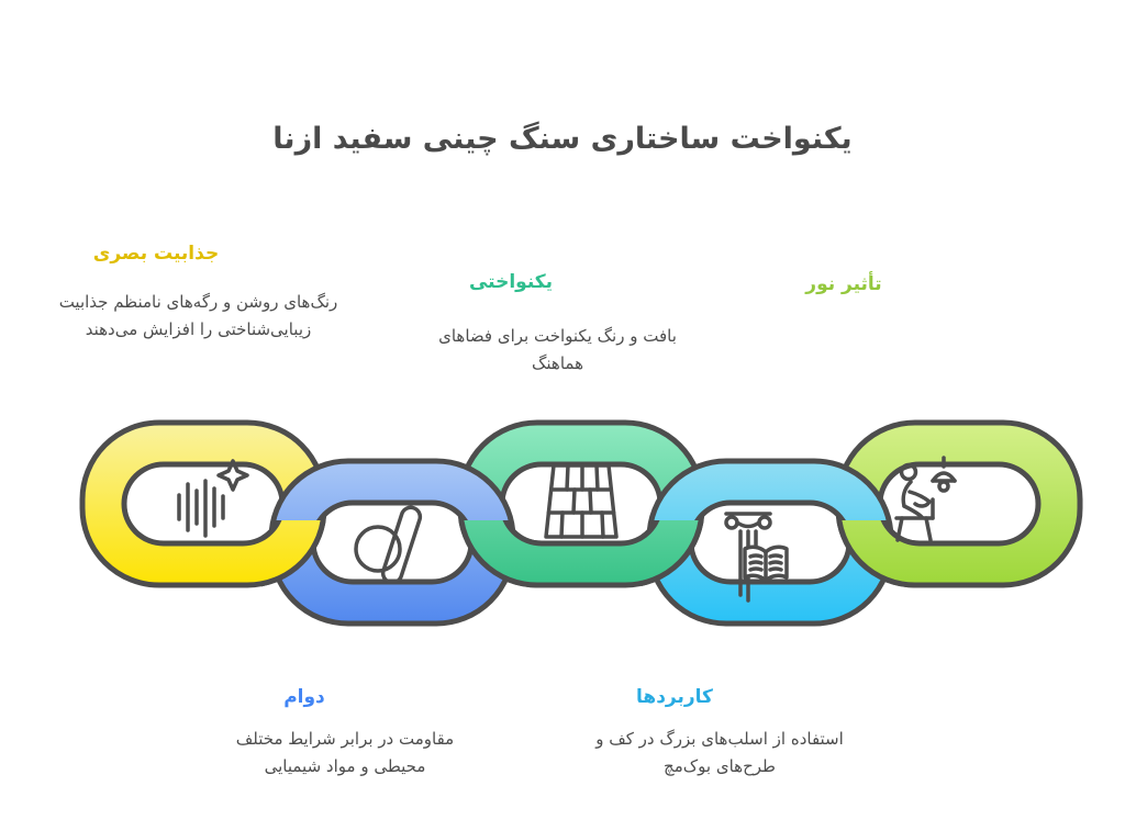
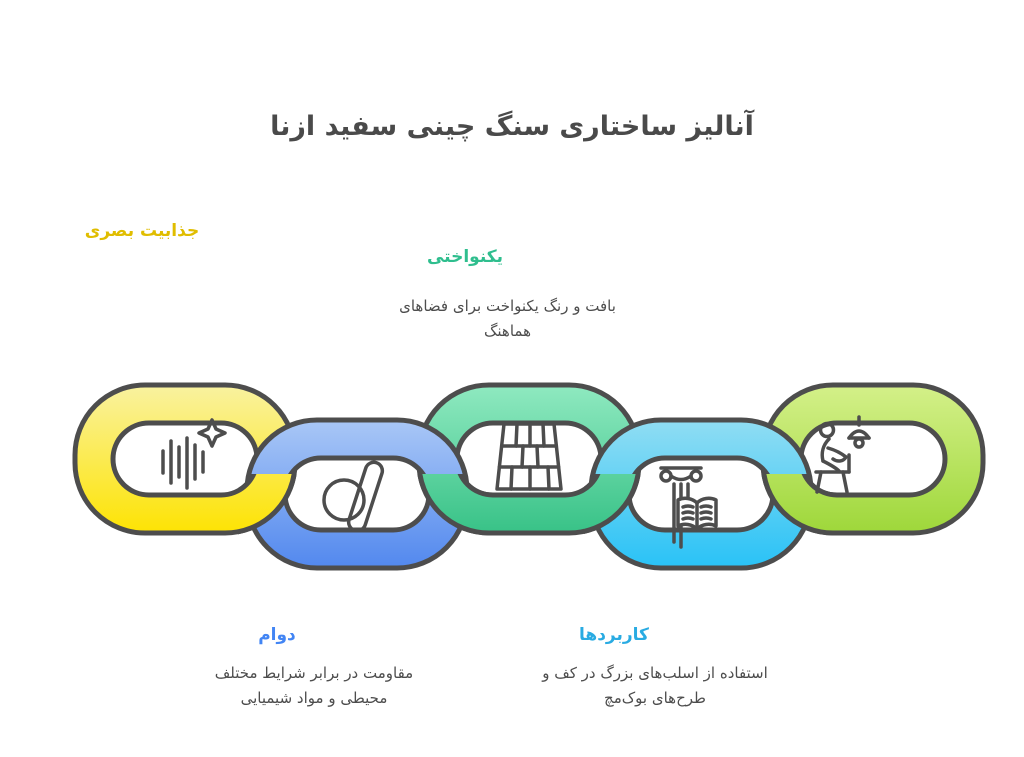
- یکنواخت ساختاری سنگ چینی سفید ازنا
+ آنالیز ساختاری سنگ چینی سفید ازنا
  جذابیت بصری
- رنگ‌های روشن و رگه‌های نامنظم جذابیت زیبایی‌شناختی را افزایش می‌دهند
  یکنواختی
  بافت و رنگ یکنواخت برای فضاهای هماهنگ
- تأثیر نور
  دوام
  مقاومت در برابر شرایط مختلف محیطی و مواد شیمیایی
  کاربردها
  استفاده از اسلب‌های بزرگ در کف و طرح‌های بوک‌مچ
